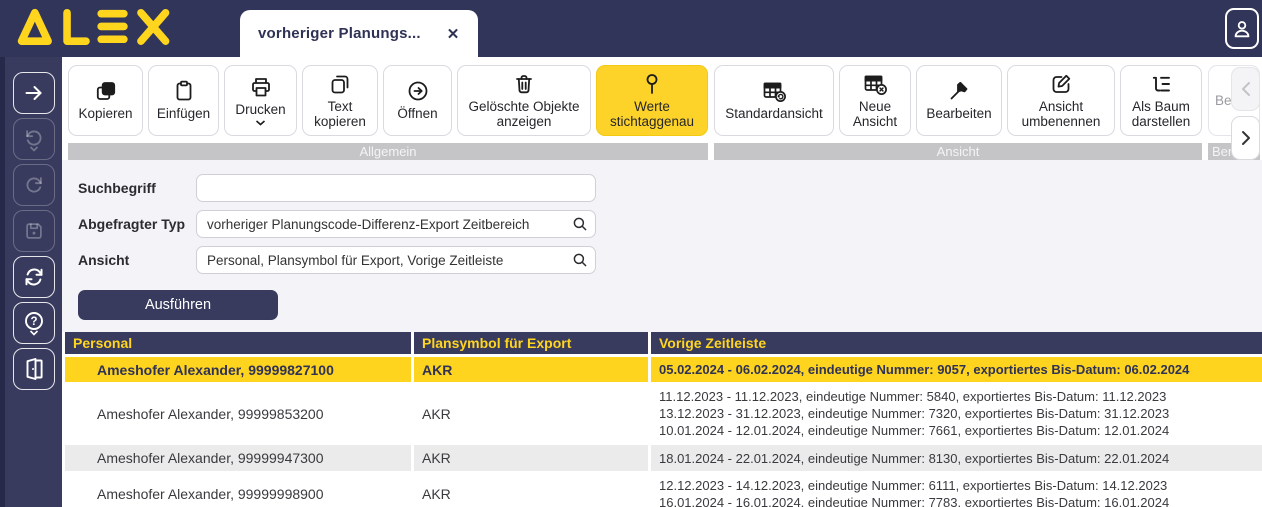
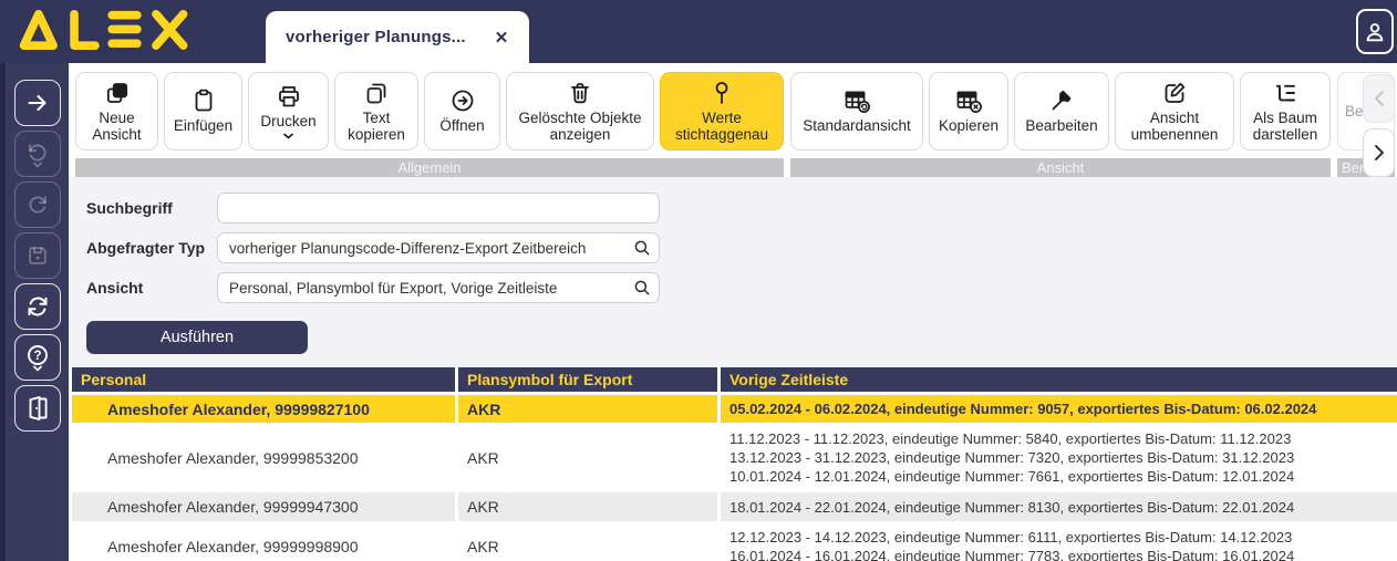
  vorheriger Planungs...
  ✕
  ?
- Kopieren
+ Neue Ansicht
  Einfügen
  Drucken
  Text kopieren
  Öffnen
  Gelöschte Objekte anzeigen
  Werte stichtaggenau
  Allgemein
  Standardansicht
- Neue Ansicht
+ Kopieren
  Bearbeiten
  Ansicht umbenennen
  Als Baum darstellen
  Ansicht
  Suchbegriff
  Abgefragter Typ
  vorheriger Planungscode-Differenz-Export Zeitbereich
  Ansicht
  Personal, Plansymbol für Export, Vorige Zeitleiste
  Ausführen
  Personal
  Plansymbol für Export
  Vorige Zeitleiste
  Ameshofer Alexander, 99999827100
  AKR
  05.02.2024 - 06.02.2024, eindeutige Nummer: 9057, exportiertes Bis-Datum: 06.02.2024
  Ameshofer Alexander, 99999853200
  AKR
  11.12.2023 - 11.12.2023, eindeutige Nummer: 5840, exportiertes Bis-Datum: 11.12.2023
  13.12.2023 - 31.12.2023, eindeutige Nummer: 7320, exportiertes Bis-Datum: 31.12.2023
  10.01.2024 - 12.01.2024, eindeutige Nummer: 7661, exportiertes Bis-Datum: 12.01.2024
  Ameshofer Alexander, 99999947300
  AKR
  18.01.2024 - 22.01.2024, eindeutige Nummer: 8130, exportiertes Bis-Datum: 22.01.2024
  Ameshofer Alexander, 99999998900
  AKR
  12.12.2023 - 14.12.2023, eindeutige Nummer: 6111, exportiertes Bis-Datum: 14.12.2023
  16.01.2024 - 16.01.2024, eindeutige Nummer: 7783, exportiertes Bis-Datum: 16.01.2024
